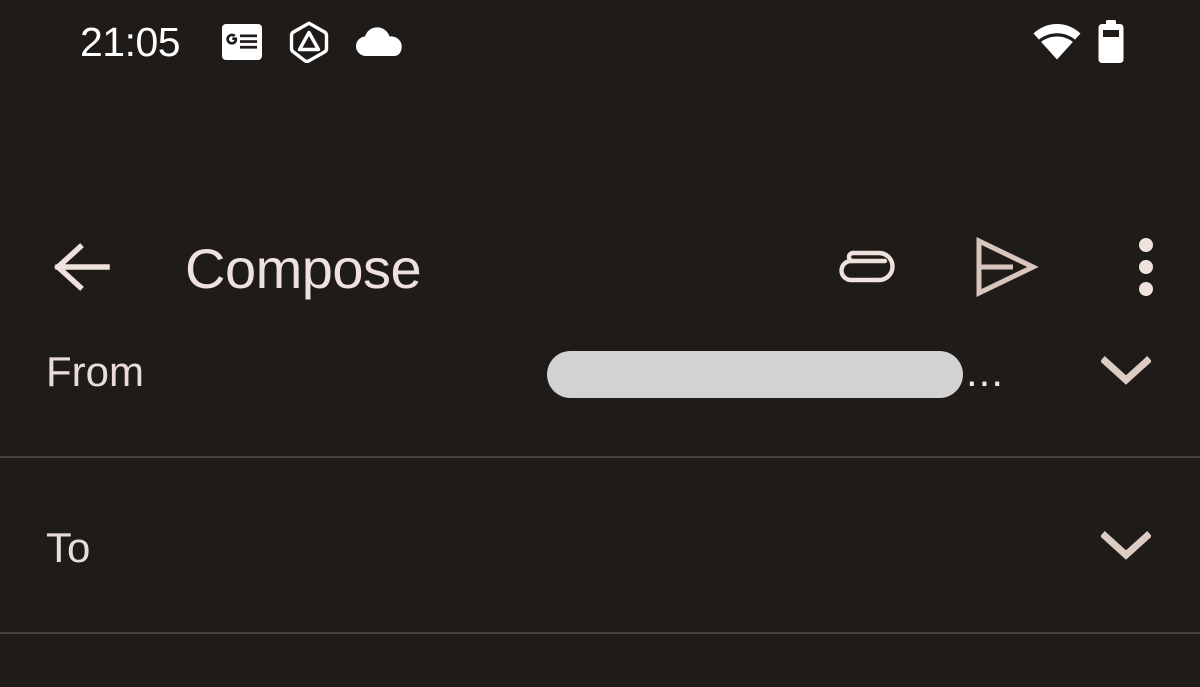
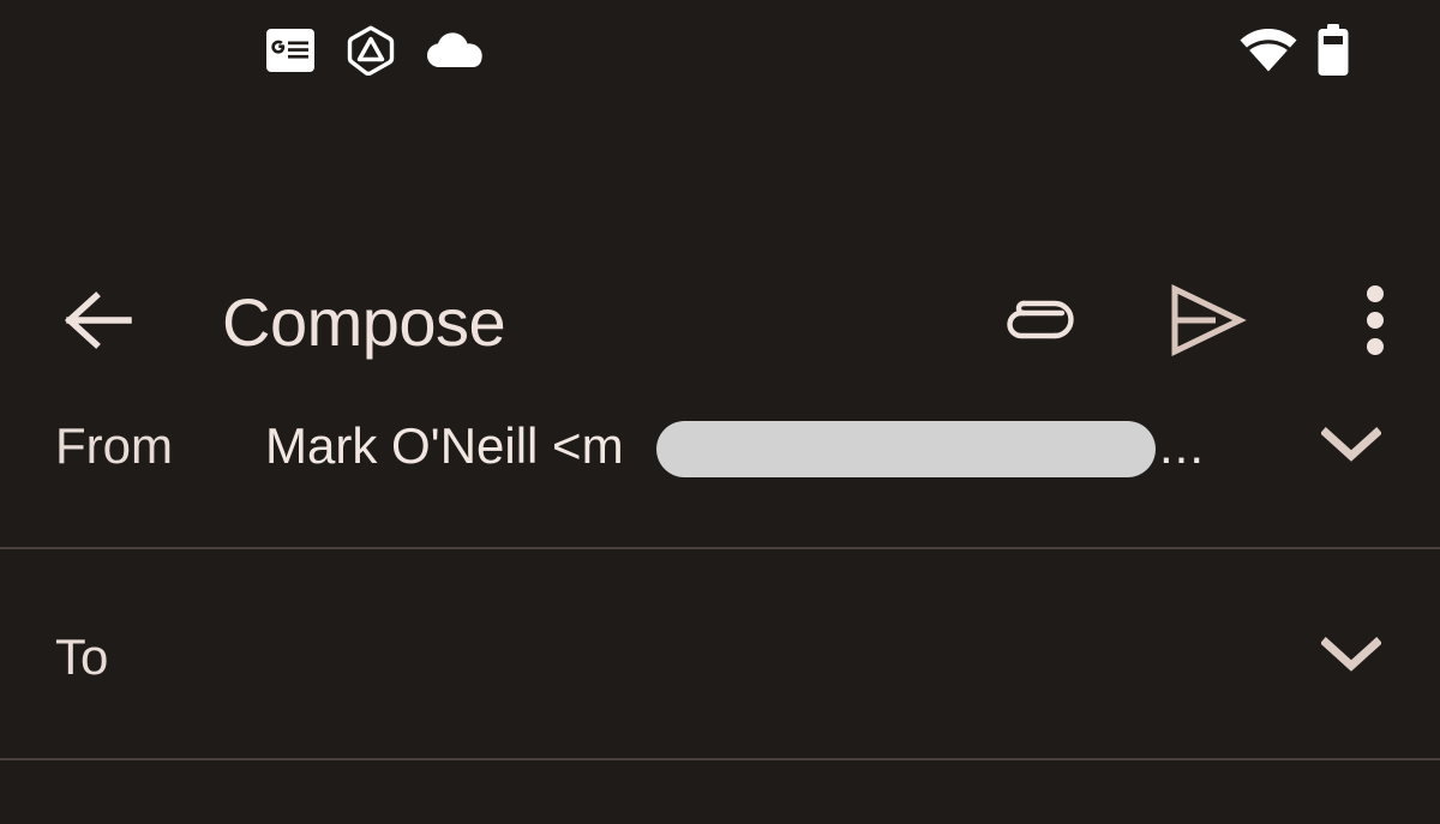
- 21:05
  Compose
  From
+ Mark O'Neill <m
  ...
  To
